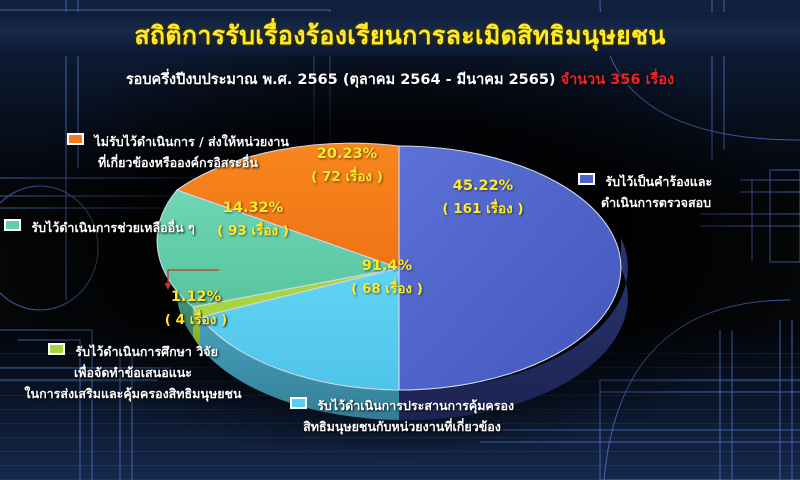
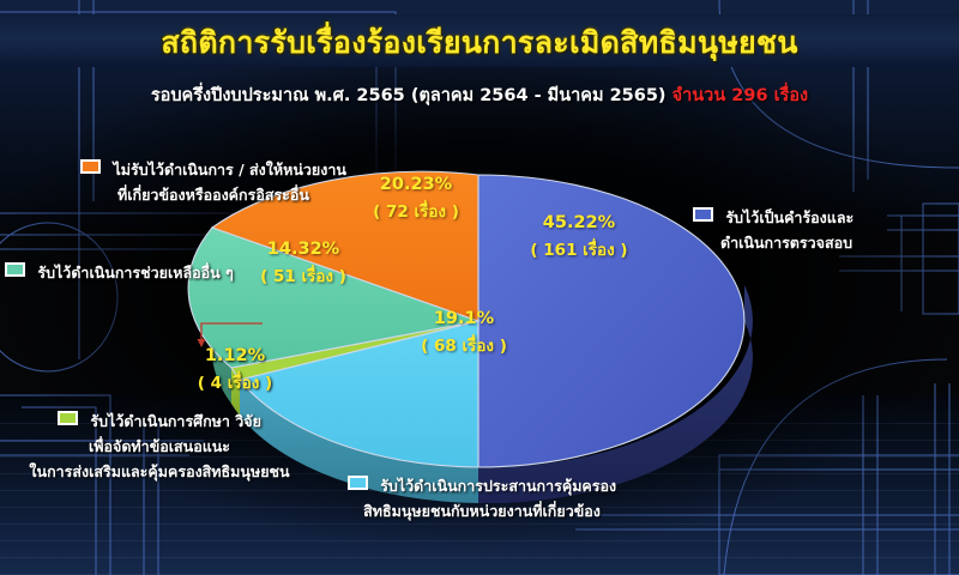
  สถิติการรับเรื่องร้องเรียนการละเมิดสิทธิมนุษยชน
- รอบครึ่งปีงบประมาณ พ.ศ. 2565 (ตุลาคม 2564 - มีนาคม 2565) จำนวน 356 เรื่อง
+ รอบครึ่งปีงบประมาณ พ.ศ. 2565 (ตุลาคม 2564 - มีนาคม 2565) จำนวน 296 เรื่อง
  45.22%
  ( 161 เรื่อง )
  20.23%
  ( 72 เรื่อง )
  14.32%
- ( 93 เรื่อง )
+ ( 51 เรื่อง )
- 91.4%
+ 19.1%
  ( 68 เรื่อง )
  1.12%
  ( 4 เรื่อง )
  ไม่รับไว้ดำเนินการ / ส่งให้หน่วยงาน
  ที่เกี่ยวข้องหรือองค์กรอิสระอื่น
  รับไว้ดำเนินการช่วยเหลืออื่น ๆ
  รับไว้ดำเนินการศึกษา วิจัย
  เพื่อจัดทำข้อเสนอแนะ
  ในการส่งเสริมและคุ้มครองสิทธิมนุษยชน
  รับไว้เป็นคำร้องและ
  ดำเนินการตรวจสอบ
  รับไว้ดำเนินการประสานการคุ้มครอง
  สิทธิมนุษยชนกับหน่วยงานที่เกี่ยวข้อง
